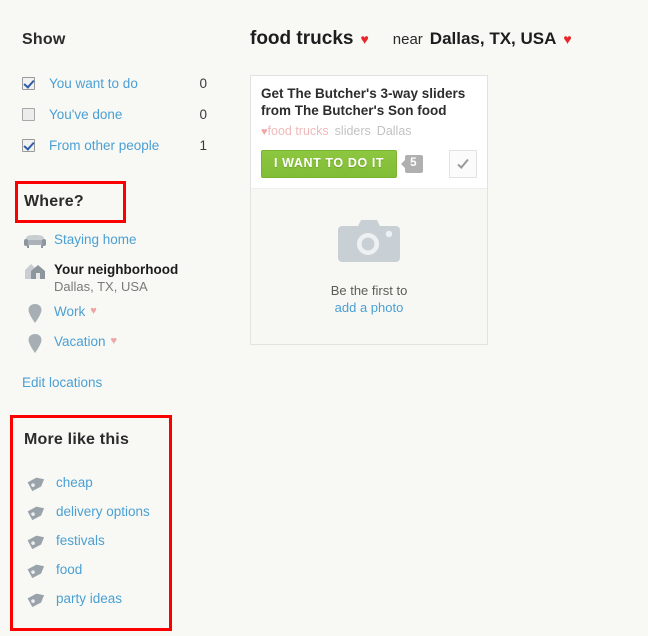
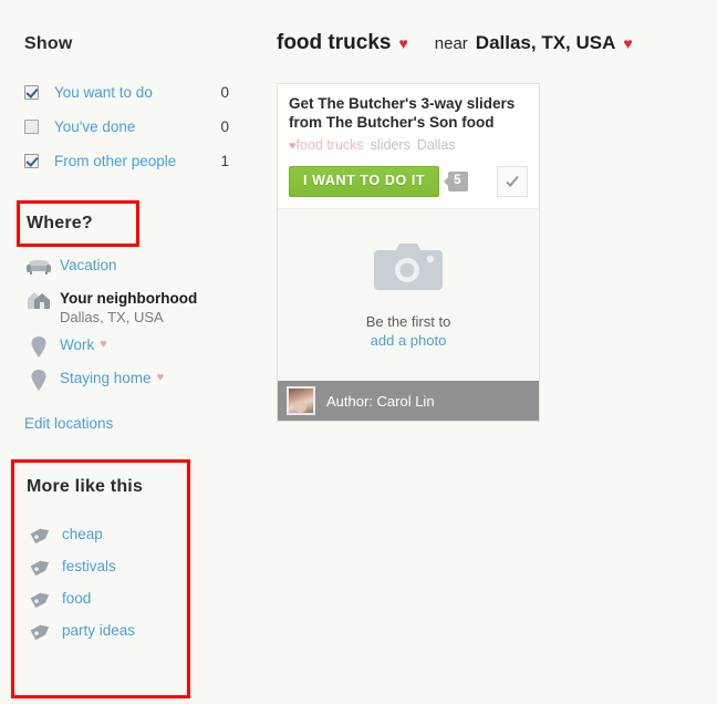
  Show
  You want to do
  0
  You've done
  0
  From other people
  1
  Where?
- Staying home
+ Vacation
  Your neighborhood
  Dallas, TX, USA
  Work
  ♥
- Vacation
+ Staying home
  ♥
  Edit locations
  More like this
  cheap
- delivery options
  festivals
  food
  party ideas
  food trucks
  ♥
  near
  Dallas, TX, USA
  ♥
  Get The Butcher's 3-way sliders from The Butcher's Son food
  ♥food trucks sliders Dallas
  I WANT TO DO IT
  5
  Be the first to
  add a photo
+ Author: Carol Lin
